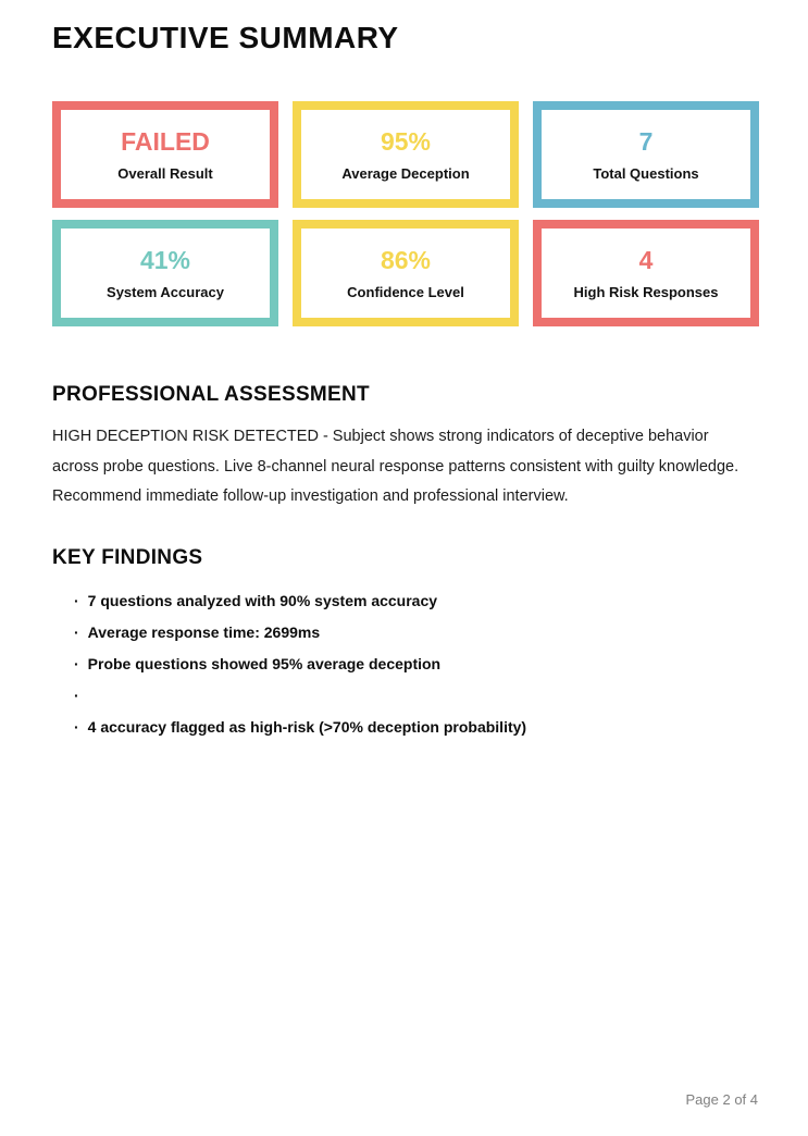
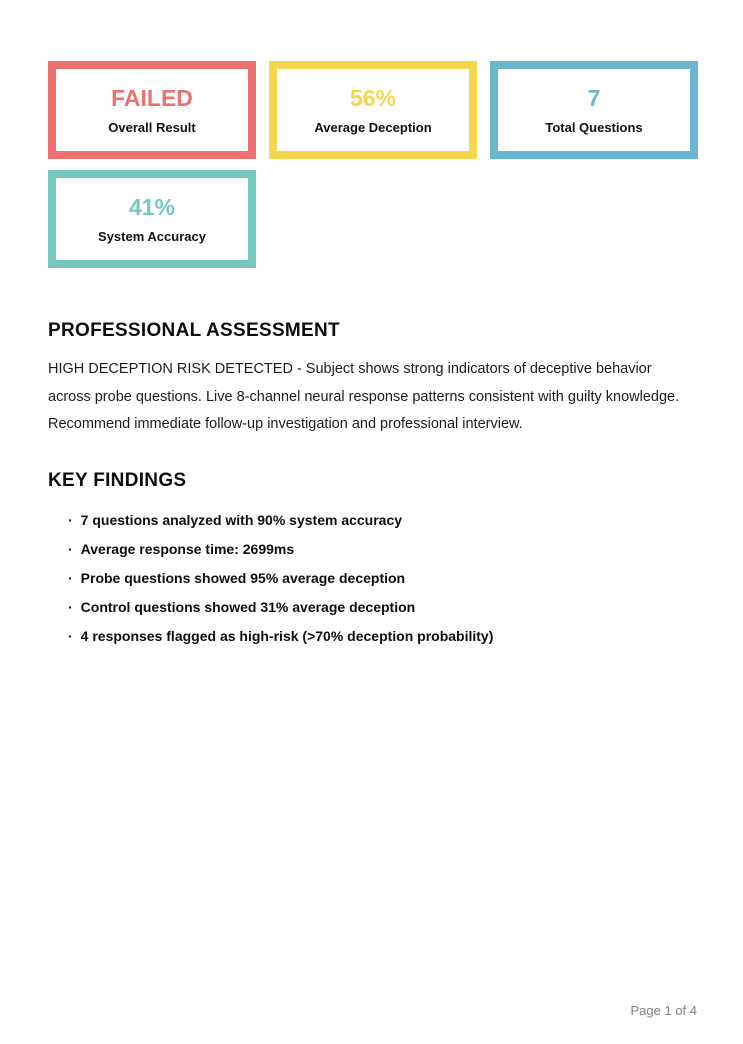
- EXECUTIVE SUMMARY
  FAILED
  Overall Result
- 95%
+ 56%
  Average Deception
  7
  Total Questions
  41%
  System Accuracy
- 86%
- Confidence Level
- 4
- High Risk Responses
  PROFESSIONAL ASSESSMENT
  HIGH DECEPTION RISK DETECTED - Subject shows strong indicators of deceptive behavior across probe questions. Live 8-channel neural response patterns consistent with guilty knowledge. Recommend immediate follow-up investigation and professional interview.
  KEY FINDINGS
  ·
  7 questions analyzed with 90% system accuracy
  ·
  Average response time: 2699ms
  ·
  Probe questions showed 95% average deception
  ·
+ Control questions showed 31% average deception
  ·
- 4 accuracy flagged as high-risk (>70% deception probability)
+ 4 responses flagged as high-risk (>70% deception probability)
- Page 2 of 4
+ Page 1 of 4
